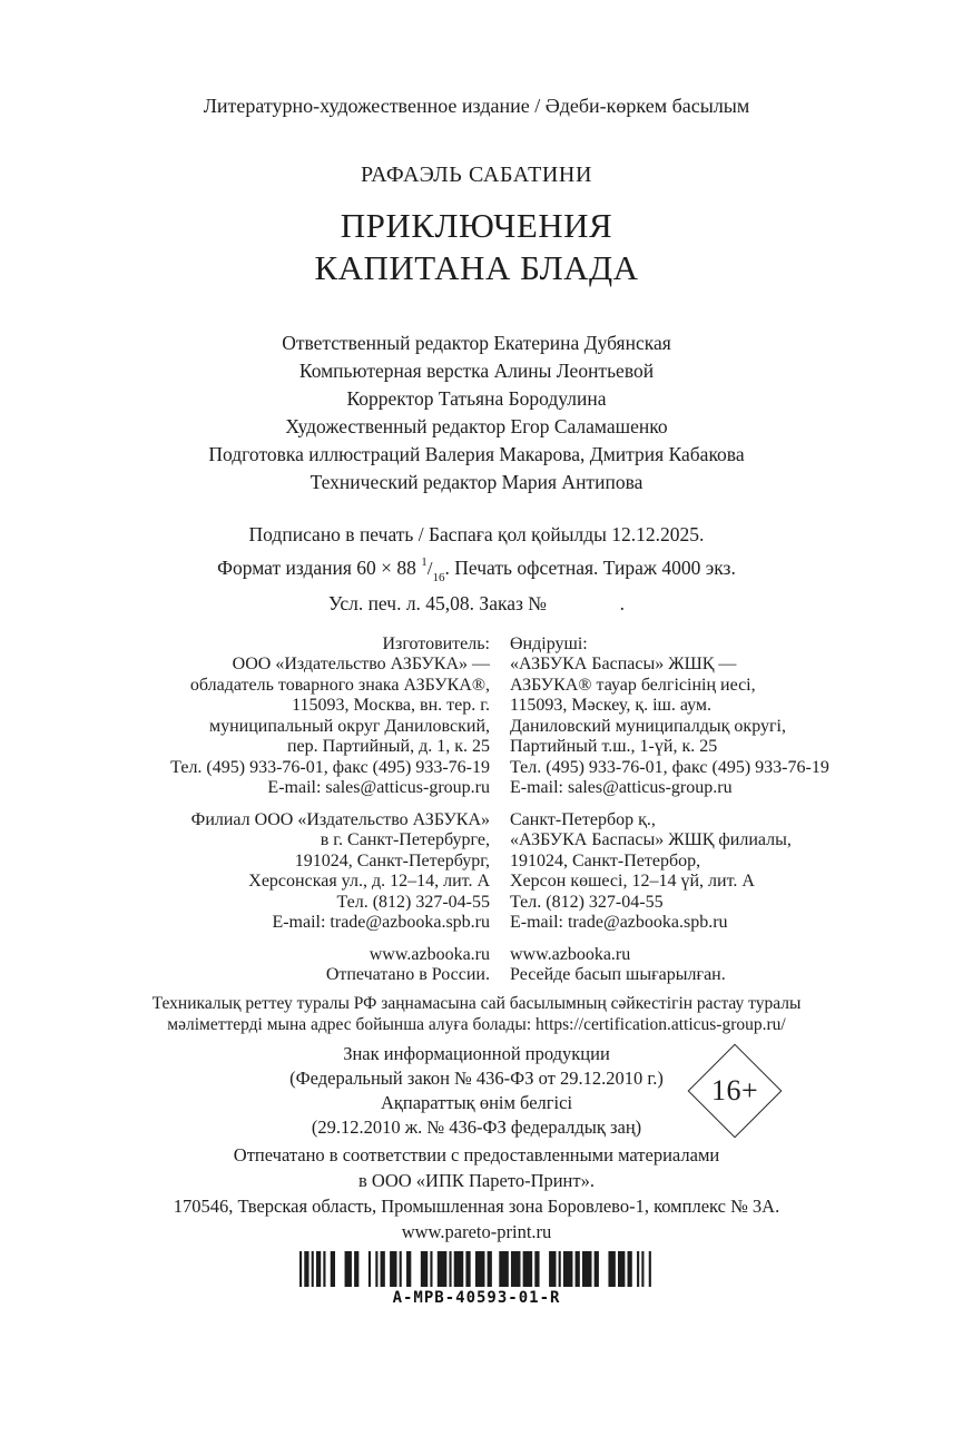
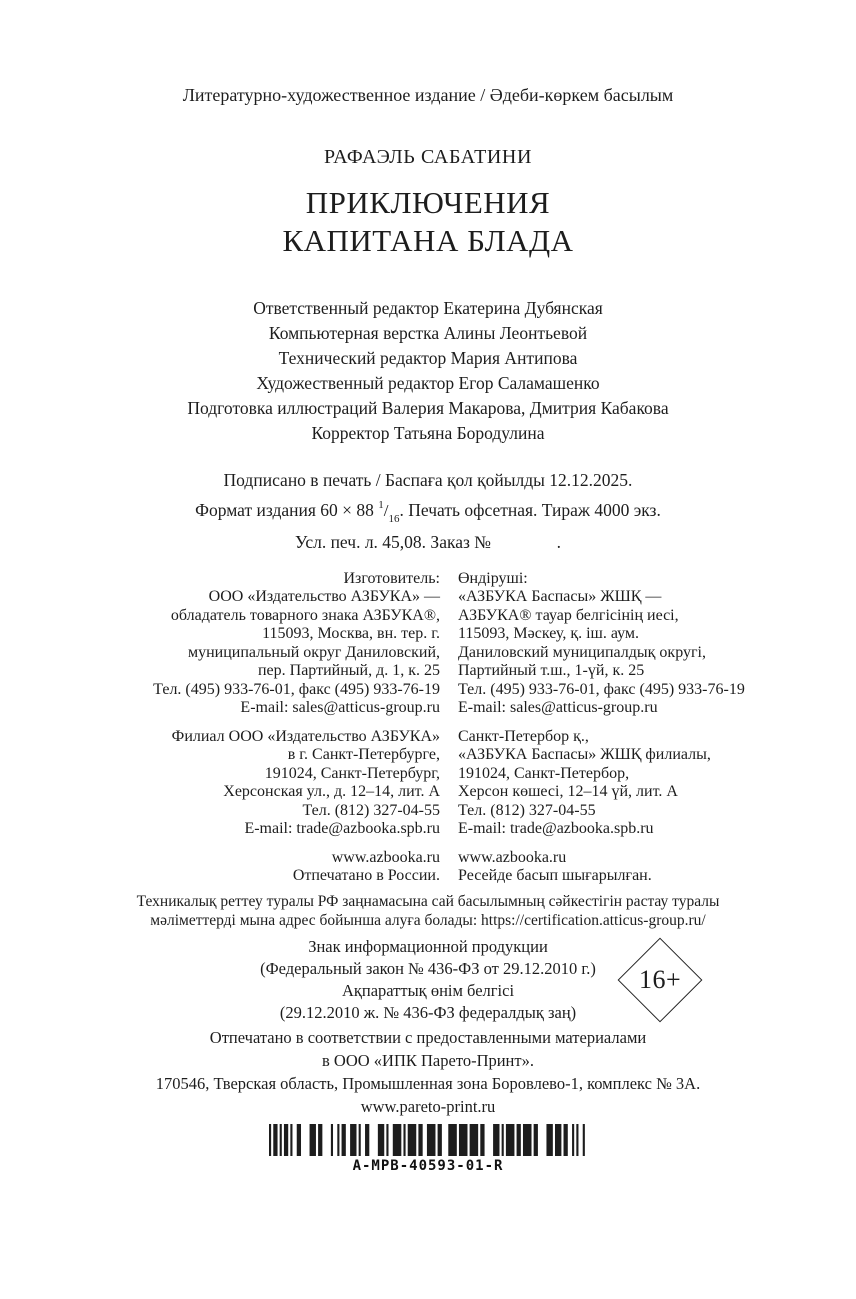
  Литературно-художественное издание / Әдеби-көркем басылым
  РАФАЭЛЬ САБАТИНИ
  ПРИКЛЮЧЕНИЯ
  КАПИТАНА БЛАДА
  Ответственный редактор Екатерина Дубянская
  Компьютерная верстка Алины Леонтьевой
- Корректор Татьяна Бородулина
+ Технический редактор Мария Антипова
  Художественный редактор Егор Саламашенко
  Подготовка иллюстраций Валерия Макарова, Дмитрия Кабакова
- Технический редактор Мария Антипова
+ Корректор Татьяна Бородулина
  Подписано в печать / Баспаға қол қойылды 12.12.2025.
  Формат издания 60 × 88 1/16. Печать офсетная. Тираж 4000 экз.
  Усл. печ. л. 45,08. Заказ № .
  Изготовитель:
  ООО «Издательство АЗБУКА» —
  обладатель товарного знака АЗБУКА®,
  115093, Москва, вн. тер. г.
  муниципальный округ Даниловский,
  пер. Партийный, д. 1, к. 25
  Тел. (495) 933-76-01, факс (495) 933-76-19
  E-mail: sales@atticus-group.ru
  Филиал ООО «Издательство АЗБУКА»
  в г. Санкт-Петербурге,
  191024, Санкт-Петербург,
  Херсонская ул., д. 12–14, лит. А
  Тел. (812) 327-04-55
  E-mail: trade@azbooka.spb.ru
  www.azbooka.ru
  Отпечатано в России.
  Өндіруші:
  «АЗБУКА Баспасы» ЖШҚ —
  АЗБУКА® тауар белгісінің иесі,
  115093, Мәскеу, қ. іш. аум.
  Даниловский муниципалдық округі,
  Партийный т.ш., 1-үй, к. 25
  Тел. (495) 933-76-01, факс (495) 933-76-19
  E-mail: sales@atticus-group.ru
  Санкт-Петербор қ.,
  «АЗБУКА Баспасы» ЖШҚ филиалы,
  191024, Санкт-Петербор,
  Херсон көшесі, 12–14 үй, лит. А
  Тел. (812) 327-04-55
  E-mail: trade@azbooka.spb.ru
  www.azbooka.ru
  Ресейде басып шығарылған.
  Техникалық реттеу туралы РФ заңнамасына сай басылымның сәйкестігін растау туралы
  мәліметтерді мына адрес бойынша алуға болады: https://certification.atticus-group.ru/
  Знак информационной продукции
  (Федеральный закон № 436-ФЗ от 29.12.2010 г.)
  Ақпараттық өнім белгісі
  (29.12.2010 ж. № 436-ФЗ федералдық заң)
  Отпечатано в соответствии с предоставленными материалами
  в ООО «ИПК Парето-Принт».
  170546, Тверская область, Промышленная зона Боровлево-1, комплекс № 3А.
  www.pareto-print.ru
  A-MPB-40593-01-R
